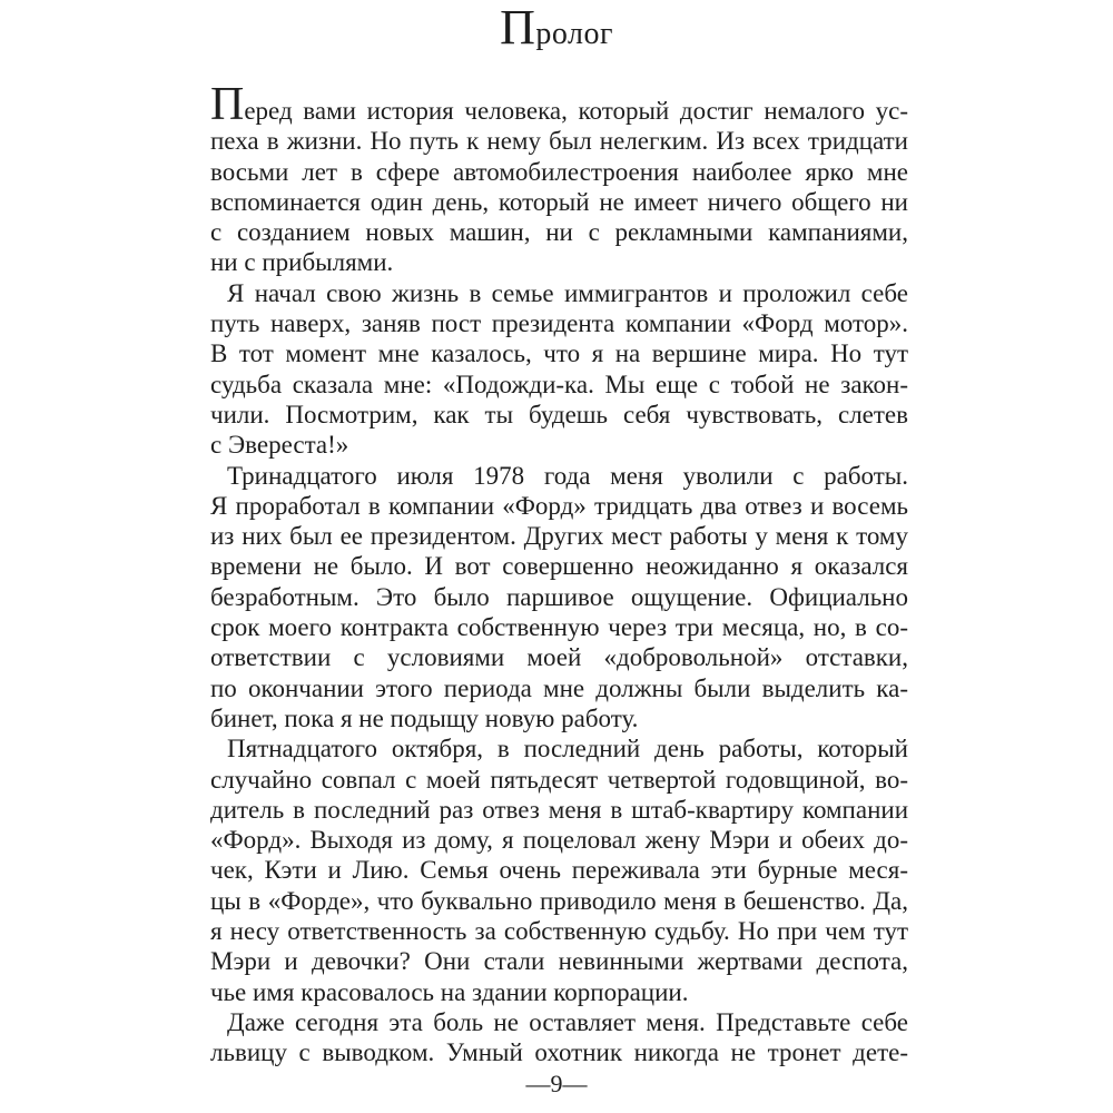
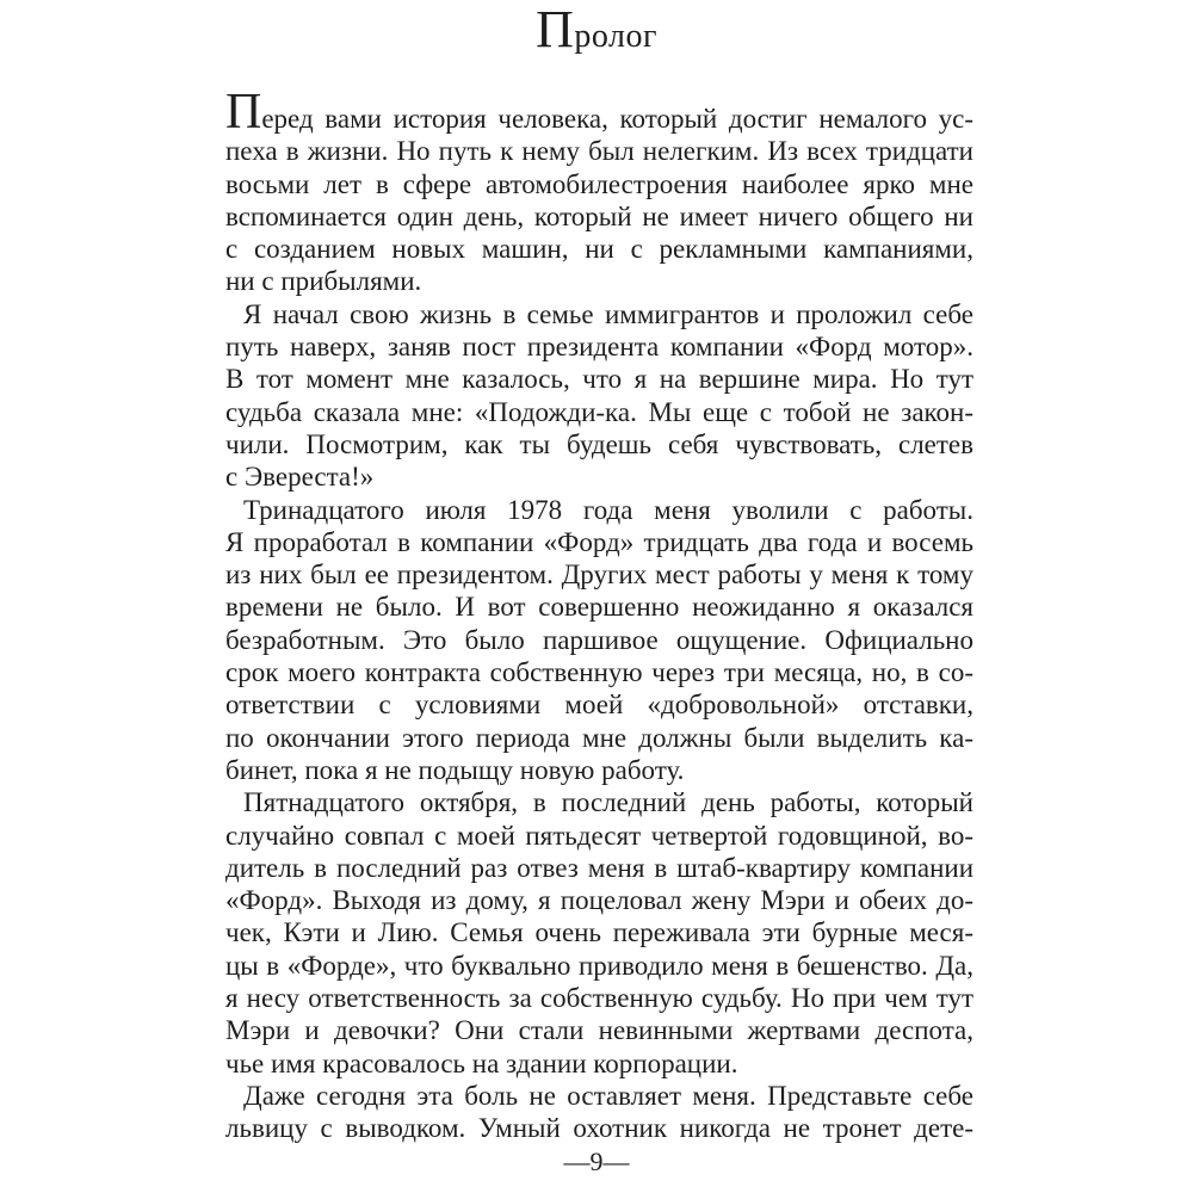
  Пролог
  Перед вами история человека, который достиг немалого ус-
  пеха в жизни. Но путь к нему был нелегким. Из всех тридцати
  восьми лет в сфере автомобилестроения наиболее ярко мне
  вспоминается один день, который не имеет ничего общего ни
  с созданием новых машин, ни с рекламными кампаниями,
  ни с прибылями.
  Я начал свою жизнь в семье иммигрантов и проложил себе
  путь наверх, заняв пост президента компании «Форд мотор».
  В тот момент мне казалось, что я на вершине мира. Но тут
  судьба сказала мне: «Подожди-ка. Мы еще с тобой не закон-
  чили. Посмотрим, как ты будешь себя чувствовать, слетев
  с Эвереста!»
  Тринадцатого июля 1978 года меня уволили с работы.
- Я проработал в компании «Форд» тридцать два отвез и восемь
+ Я проработал в компании «Форд» тридцать два года и восемь
  из них был ее президентом. Других мест работы у меня к тому
  времени не было. И вот совершенно неожиданно я оказался
  безработным. Это было паршивое ощущение. Официально
  срок моего контракта собственную через три месяца, но, в со-
  ответствии с условиями моей «добровольной» отставки,
  по окончании этого периода мне должны были выделить ка-
  бинет, пока я не подыщу новую работу.
  Пятнадцатого октября, в последний день работы, который
  случайно совпал с моей пятьдесят четвертой годовщиной, во-
  дитель в последний раз отвез меня в штаб-квартиру компании
  «Форд». Выходя из дому, я поцеловал жену Мэри и обеих до-
  чек, Кэти и Лию. Семья очень переживала эти бурные меся-
  цы в «Форде», что буквально приводило меня в бешенство. Да,
  я несу ответственность за собственную судьбу. Но при чем тут
  Мэри и девочки? Они стали невинными жертвами деспота,
  чье имя красовалось на здании корпорации.
  Даже сегодня эта боль не оставляет меня. Представьте себе
  львицу с выводком. Умный охотник никогда не тронет дете-
  —9—
